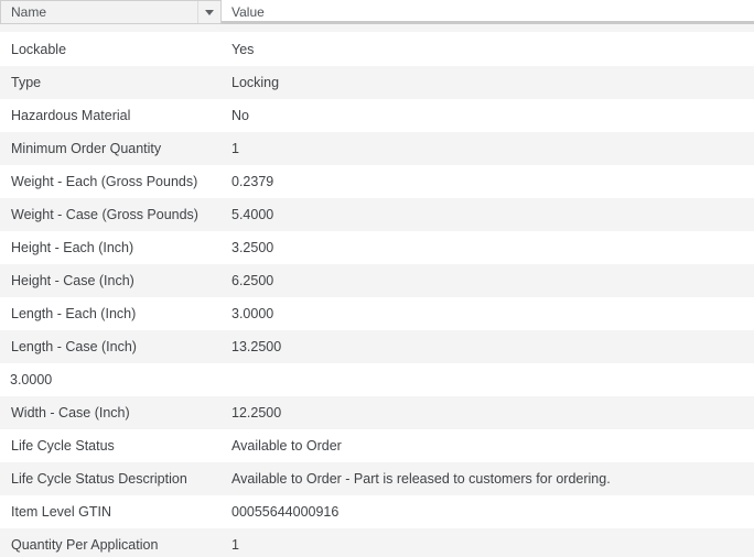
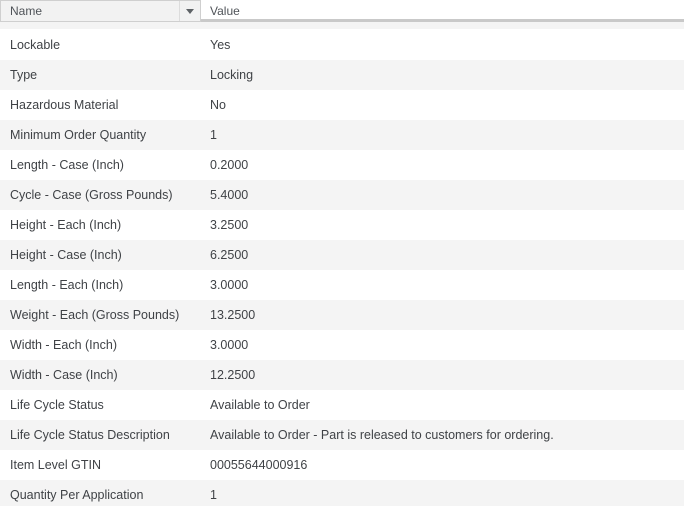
  Name
  Value
  Lockable
  Yes
  Type
  Locking
  Hazardous Material
  No
  Minimum Order Quantity
  1
- Weight - Each (Gross Pounds)
+ Length - Case (Inch)
- 0.2379
+ 0.2000
- Weight - Case (Gross Pounds)
+ Cycle - Case (Gross Pounds)
  5.4000
  Height - Each (Inch)
  3.2500
  Height - Case (Inch)
  6.2500
  Length - Each (Inch)
  3.0000
- Length - Case (Inch)
+ Weight - Each (Gross Pounds)
  13.2500
+ Width - Each (Inch)
  3.0000
  Width - Case (Inch)
  12.2500
  Life Cycle Status
  Available to Order
  Life Cycle Status Description
  Available to Order - Part is released to customers for ordering.
  Item Level GTIN
  00055644000916
  Quantity Per Application
  1
